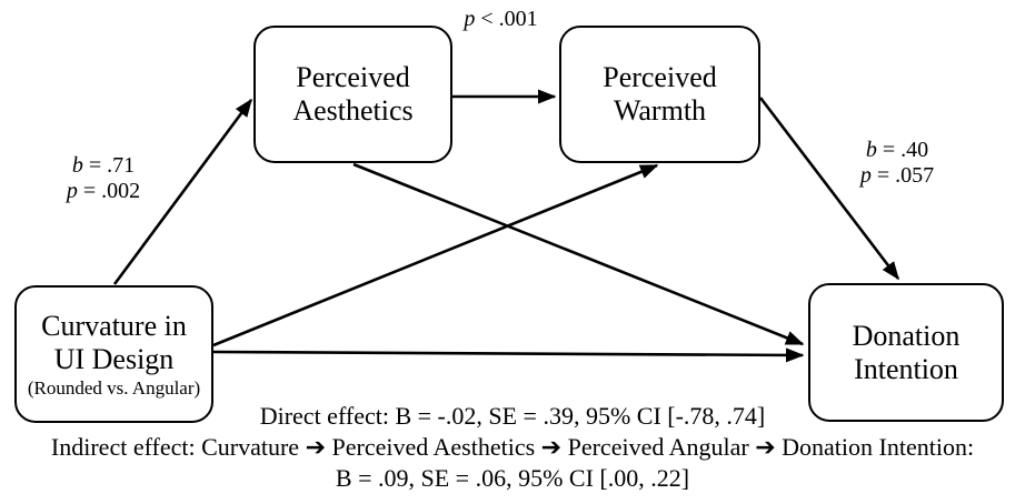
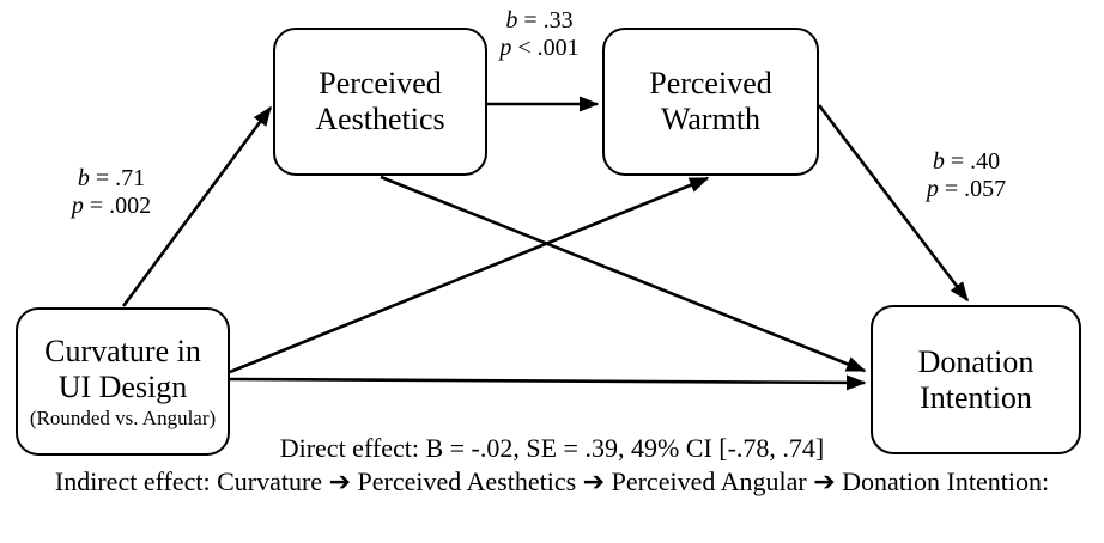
  Curvature in
  UI Design
  (Rounded vs. Angular)
  Perceived
  Aesthetics
  Perceived
  Warmth
  Donation
  Intention
  b = .71
  p = .002
+ b = .33
  p < .001
  b = .40
  p = .057
- Direct effect: B = -.02, SE = .39, 95% CI [-.78, .74]
+ Direct effect: B = -.02, SE = .39, 49% CI [-.78, .74]
  Indirect effect: Curvature ➔ Perceived Aesthetics ➔ Perceived Angular ➔ Donation Intention:
- B = .09, SE = .06, 95% CI [.00, .22]
